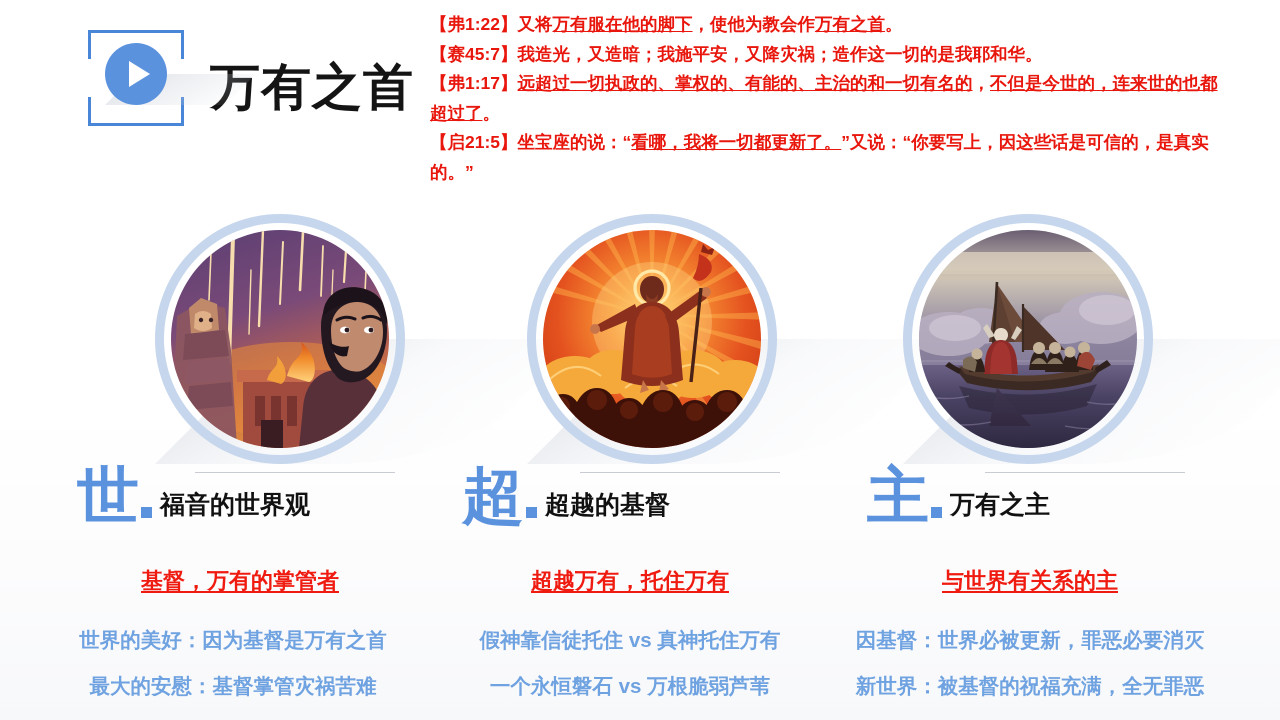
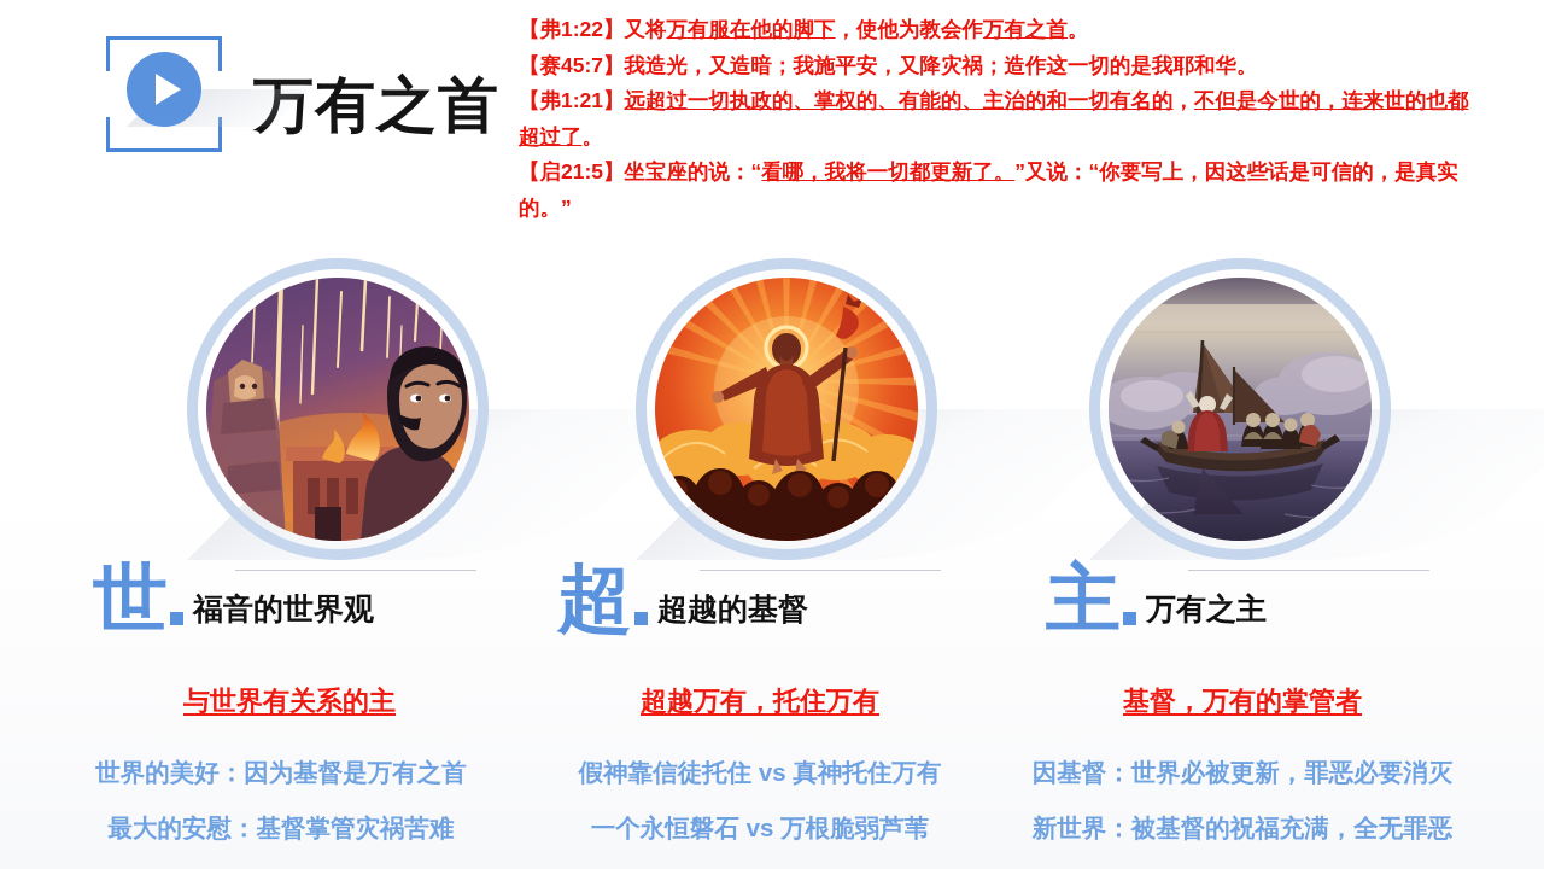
  有之首
  【弗1:22】又将万有服在他的脚下，使他为教会作万有之首。
  【赛45:7】我造光，又造暗；我施平安，又降灾祸；造作这一切的是我耶和华。
- 【弗1:17】远超过一切执政的、掌权的、有能的、主治的和一切有名的，不但是今世的，连来世的也都超过了。
+ 【弗1:21】远超过一切执政的、掌权的、有能的、主治的和一切有名的，不但是今世的，连来世的也都超过了。
  【启21:5】坐宝座的说：“看哪，我将一切都更新了。”又说：“你要写上，因这些话是可信的，是真实的。”
  世
  福音的世界观
  超
  超越的基督
  主
  万有之主
- 基督，万有的掌管者
+ 与世界有关系的主
  超越万有，托住万有
- 与世界有关系的主
+ 基督，万有的掌管者
  世界的美好：因为基督是万有之首
  最大的安慰：基督掌管灾祸苦难
  假神靠信徒托住 vs 真神托住万有
  一个永恒磐石 vs 万根脆弱芦苇
  因基督：世界必被更新，罪恶必要消灭
  新世界：被基督的祝福充满，全无罪恶
